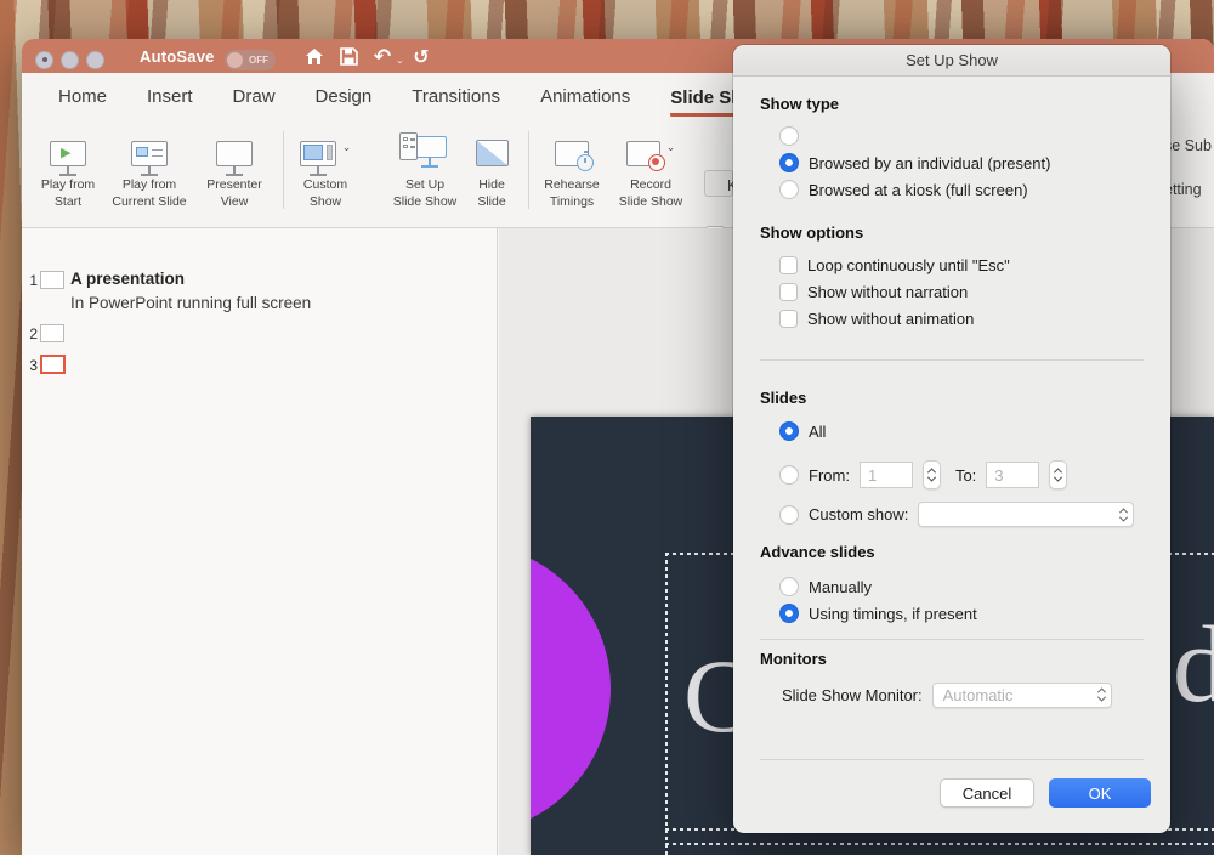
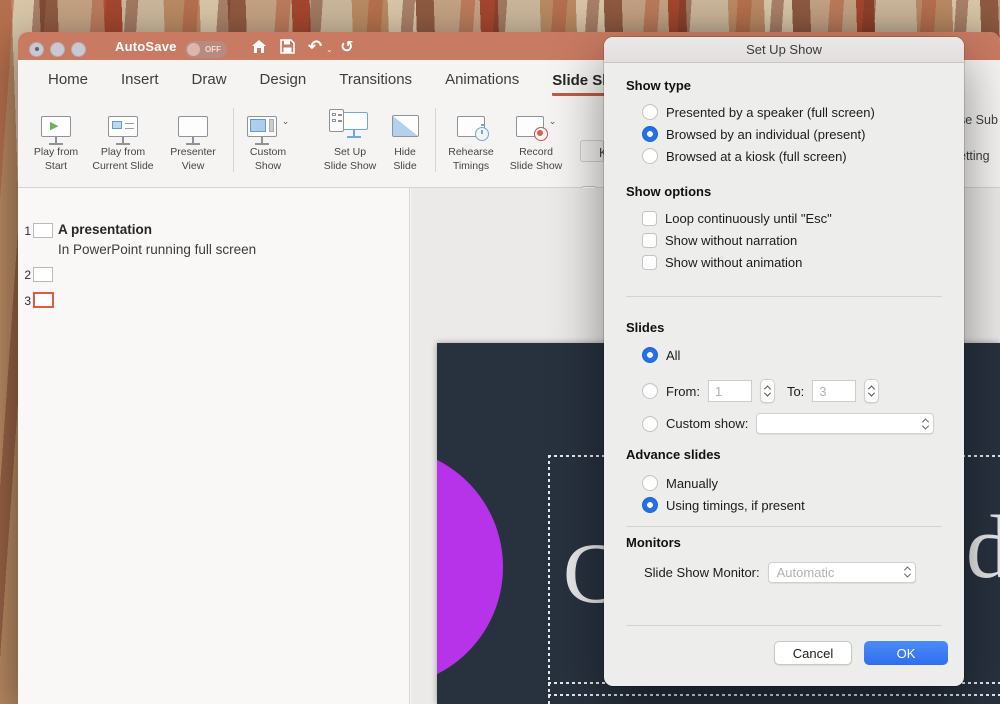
  AutoSave
  OFF
  ↶
  ⌄
  ↺
  Home
  Insert
  Draw
  Design
  Transitions
  Animations
  ▶
  Play from
  Start
  Play from
  Current Slide
  Presenter
  View
  ⌄
  Custom
  Show
  Set Up
  Slide Show
  Hide
  Slide
  Rehearse
  Timings
  ⌄
  Record
  Slide Show
  e Sub
  tting
  1
  A presentation
  In PowerPoint running full screen
  2
  3
  C
  d
  Set Up Show
  Show type
+ Presented by a speaker (full screen)
  Browsed by an individual (present)
  Browsed at a kiosk (full screen)
  Show options
  Loop continuously until "Esc"
  Show without narration
  Show without animation
  Slides
  All
  From:
  1
  To:
  3
  Custom show:
  Advance slides
  Manually
  Using timings, if present
  Monitors
  Slide Show Monitor:
  Automatic
  Cancel
  OK
